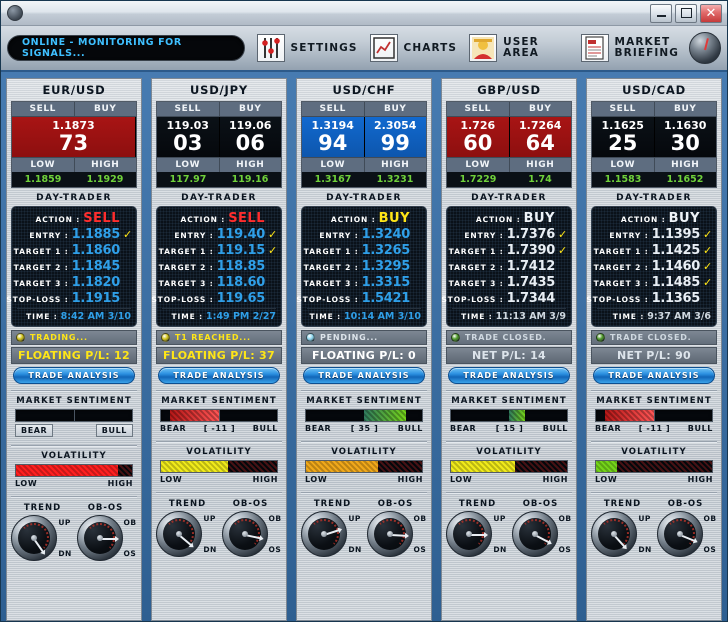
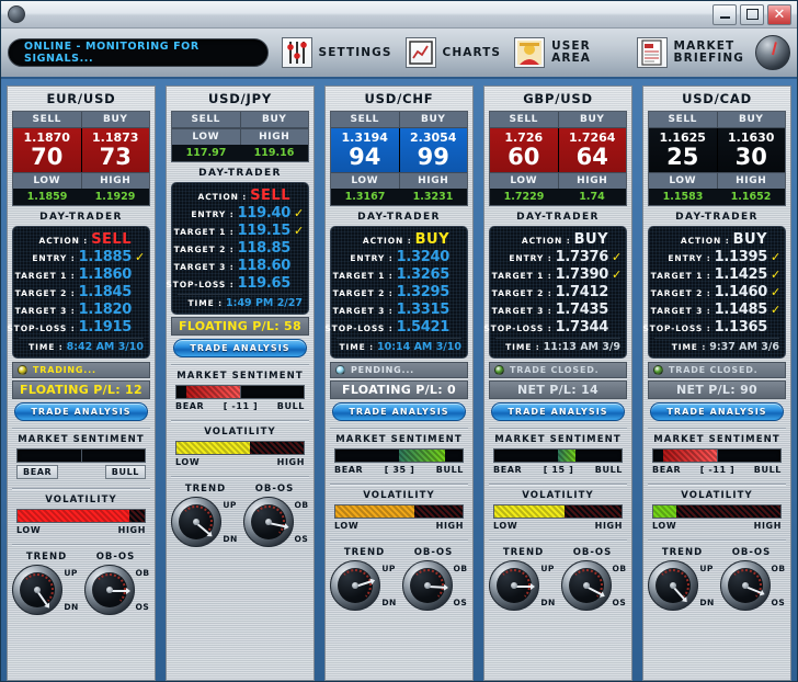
  ✕
  ONLINE - MONITORING FOR SIGNALS...
  SETTINGS
  CHARTS
  USER AREA
  MARKET
  BRIEFING
  EUR/USD
  SELL
  BUY
+ 1.1870
+ 70
  1.1873
  73
  LOW
  HIGH
  1.1859
  1.1929
  DAY-TRADER
  ACTION :
  SELL
  ✓
  ENTRY :
  1.1885
  ✓
  TARGET 1 :
  1.1860
  ✓
  TARGET 2 :
  1.1845
  ✓
  TARGET 3 :
  1.1820
  ✓
  STOP-LOSS :
  1.1915
  ✓
  TIME :
  8:42 AM 3/10
  TRADING...
  FLOATING P/L: 12
  TRADE ANALYSIS
  MARKET SENTIMENT
  BEAR
  BULL
  VOLATILITY
  LOW
  HIGH
  TREND
  OB-OS
  UP
  DN
  OB
  OS
  USD/JPY
  SELL
  BUY
- 119.03
- 03
- 119.06
- 06
  LOW
  HIGH
  117.97
  119.16
  DAY-TRADER
  ACTION :
  SELL
  ✓
  ENTRY :
  119.40
  ✓
  TARGET 1 :
  119.15
  ✓
  TARGET 2 :
  118.85
  ✓
  TARGET 3 :
  118.60
  ✓
  STOP-LOSS :
  119.65
  ✓
  TIME :
  1:49 PM 2/27
- T1 REACHED...
- FLOATING P/L: 37
+ FLOATING P/L: 58
  TRADE ANALYSIS
  MARKET SENTIMENT
  BEAR
  [ -11 ]
  BULL
  VOLATILITY
  LOW
  HIGH
  TREND
  OB-OS
  UP
  DN
  OB
  OS
  USD/CHF
  SELL
  BUY
  1.3194
  94
  2.3054
  99
  LOW
  HIGH
  1.3167
  1.3231
  DAY-TRADER
  ACTION :
  BUY
  ✓
  ENTRY :
  1.3240
  ✓
  TARGET 1 :
  1.3265
  ✓
  TARGET 2 :
  1.3295
  ✓
  TARGET 3 :
  1.3315
  ✓
  STOP-LOSS :
  1.5421
  ✓
  TIME :
  10:14 AM 3/10
  PENDING...
  FLOATING P/L: 0
  TRADE ANALYSIS
  MARKET SENTIMENT
  BEAR
  [ 35 ]
  BULL
  VOLATILITY
  LOW
  HIGH
  TREND
  OB-OS
  UP
  DN
  OB
  OS
  GBP/USD
  SELL
  BUY
  1.726
  60
  1.7264
  64
  LOW
  HIGH
  1.7229
  1.74
  DAY-TRADER
  ACTION :
  BUY
  ✓
  ENTRY :
  1.7376
  ✓
  TARGET 1 :
  1.7390
  ✓
  TARGET 2 :
  1.7412
  ✓
  TARGET 3 :
  1.7435
  ✓
  STOP-LOSS :
  1.7344
  ✓
  TIME :
  11:13 AM 3/9
  TRADE CLOSED.
  NET P/L: 14
  TRADE ANALYSIS
  MARKET SENTIMENT
  BEAR
  [ 15 ]
  BULL
  VOLATILITY
  LOW
  HIGH
  TREND
  OB-OS
  UP
  DN
  OB
  OS
  USD/CAD
  SELL
  BUY
  1.1625
  25
  1.1630
  30
  LOW
  HIGH
  1.1583
  1.1652
  DAY-TRADER
  ACTION :
  BUY
  ✓
  ENTRY :
  1.1395
  ✓
  TARGET 1 :
  1.1425
  ✓
  TARGET 2 :
  1.1460
  ✓
  TARGET 3 :
  1.1485
  ✓
  STOP-LOSS :
  1.1365
  ✓
  TIME :
  9:37 AM 3/6
  TRADE CLOSED.
  NET P/L: 90
  TRADE ANALYSIS
  MARKET SENTIMENT
  BEAR
  [ -11 ]
  BULL
  VOLATILITY
  LOW
  HIGH
  TREND
  OB-OS
  UP
  DN
  OB
  OS
